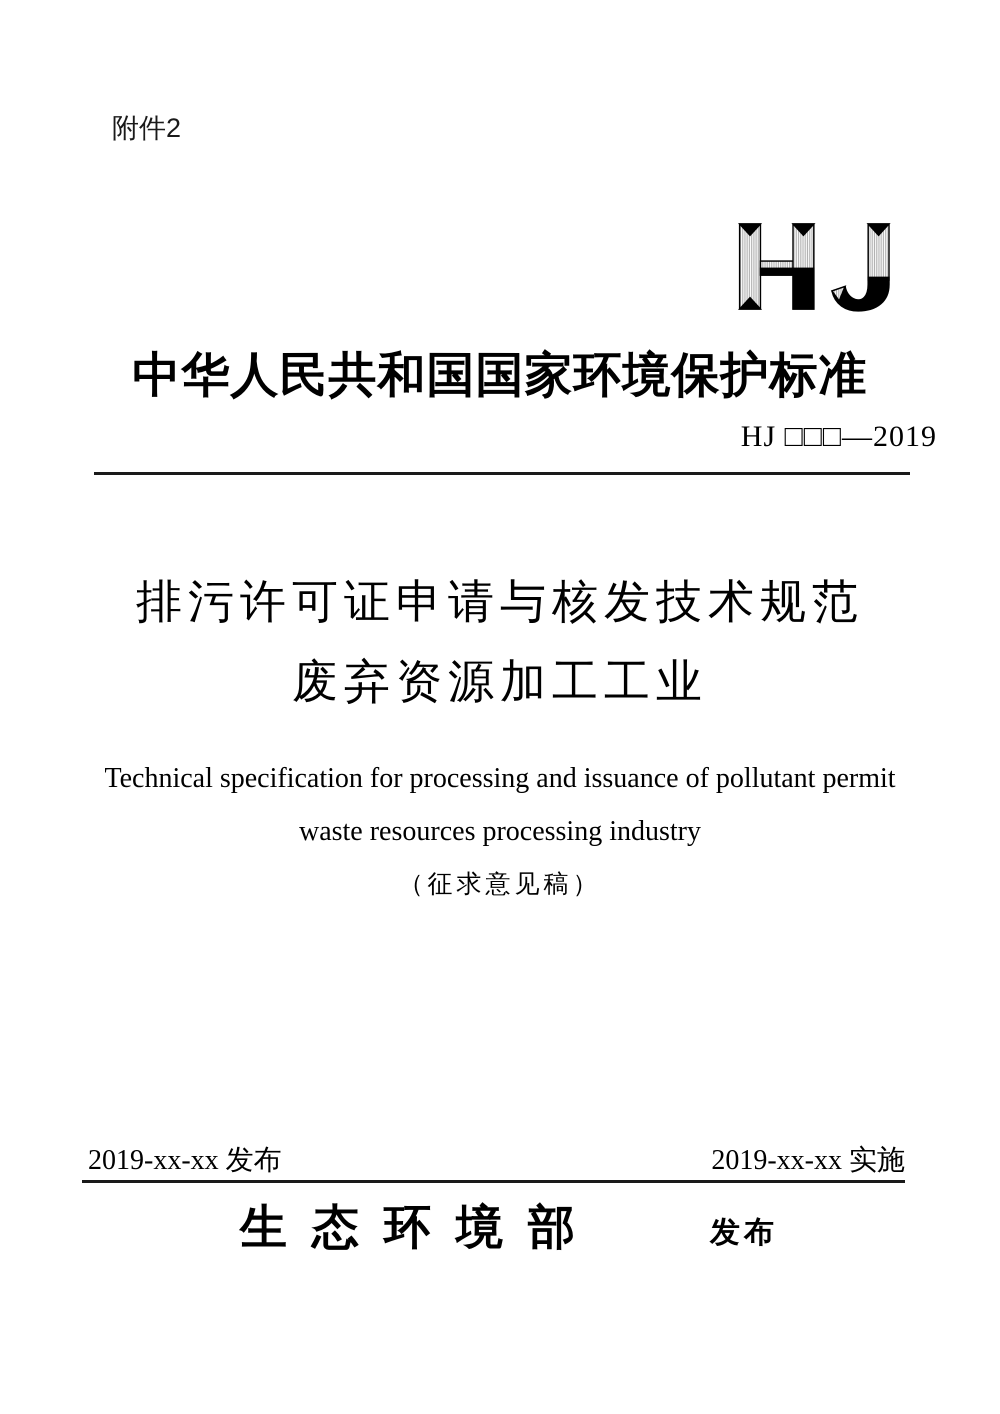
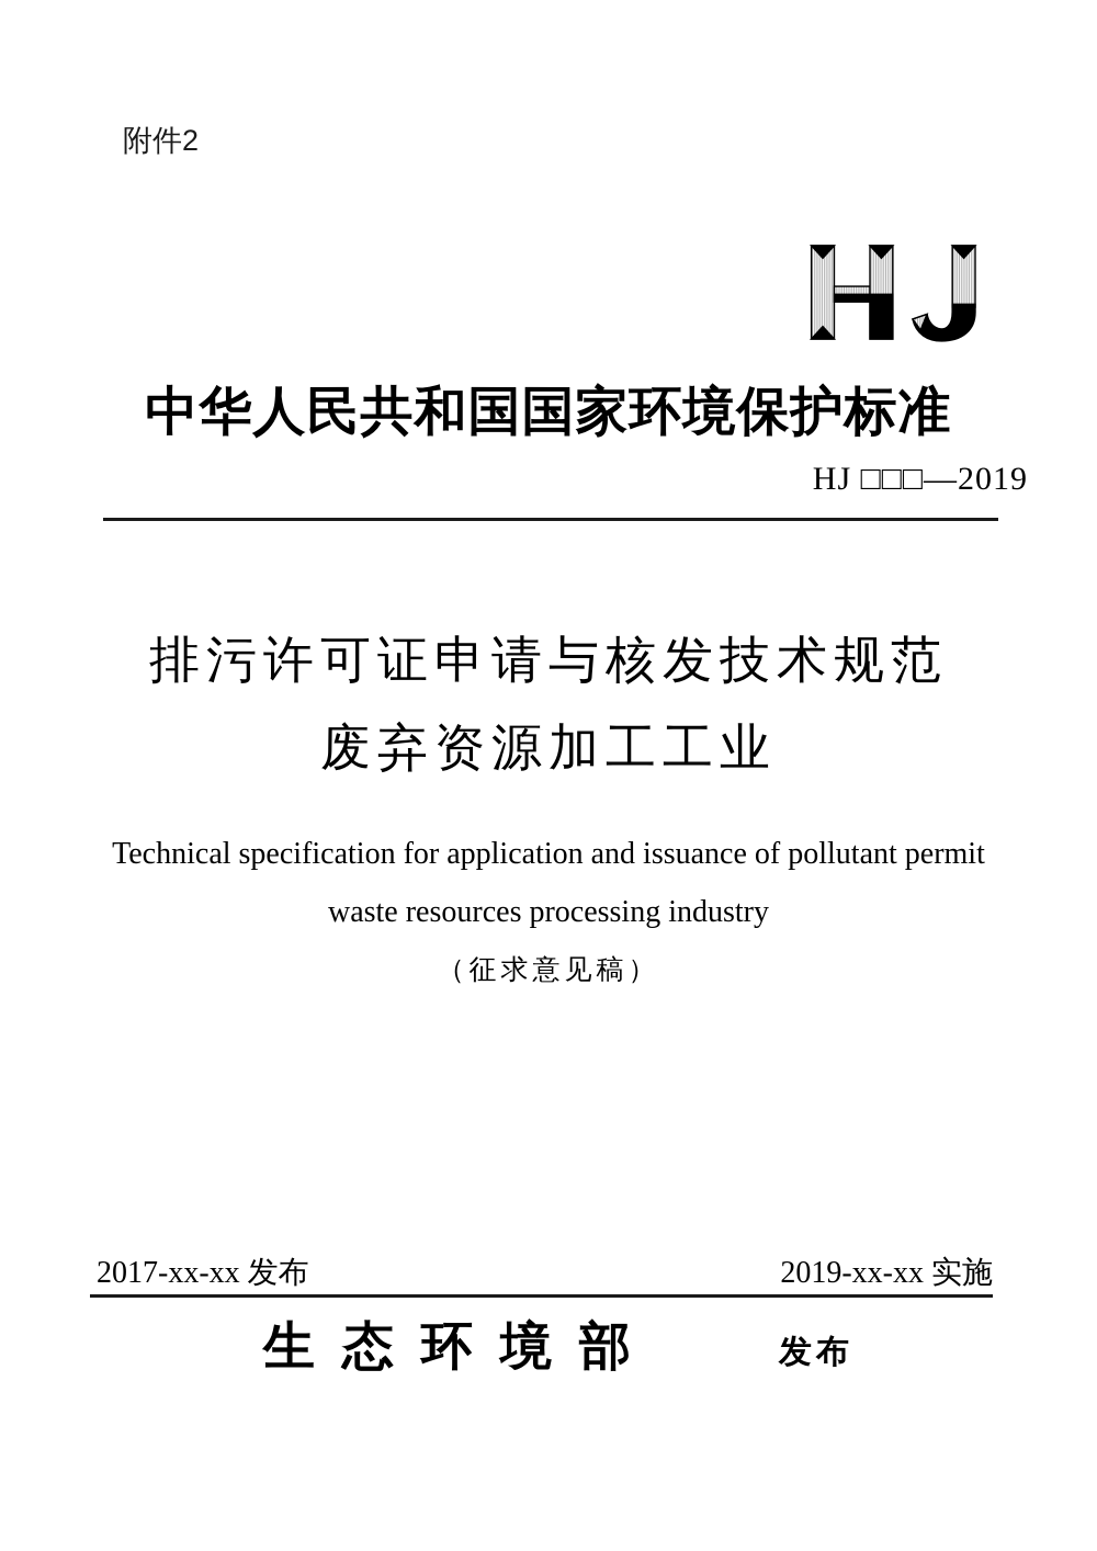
  附件2
  中华人民共和国国家环境保护标准
  HJ □□□—2019
  排污许可证申请与核发技术规范
  废弃资源加工工业
- Technical specification for processing and issuance of pollutant permit
+ Technical specification for application and issuance of pollutant permit
  waste resources processing industry
  （征求意见稿）
- 2019-xx-xx 发布
+ 2017-xx-xx 发布
  2019-xx-xx 实施
  生态环境部
  发布
